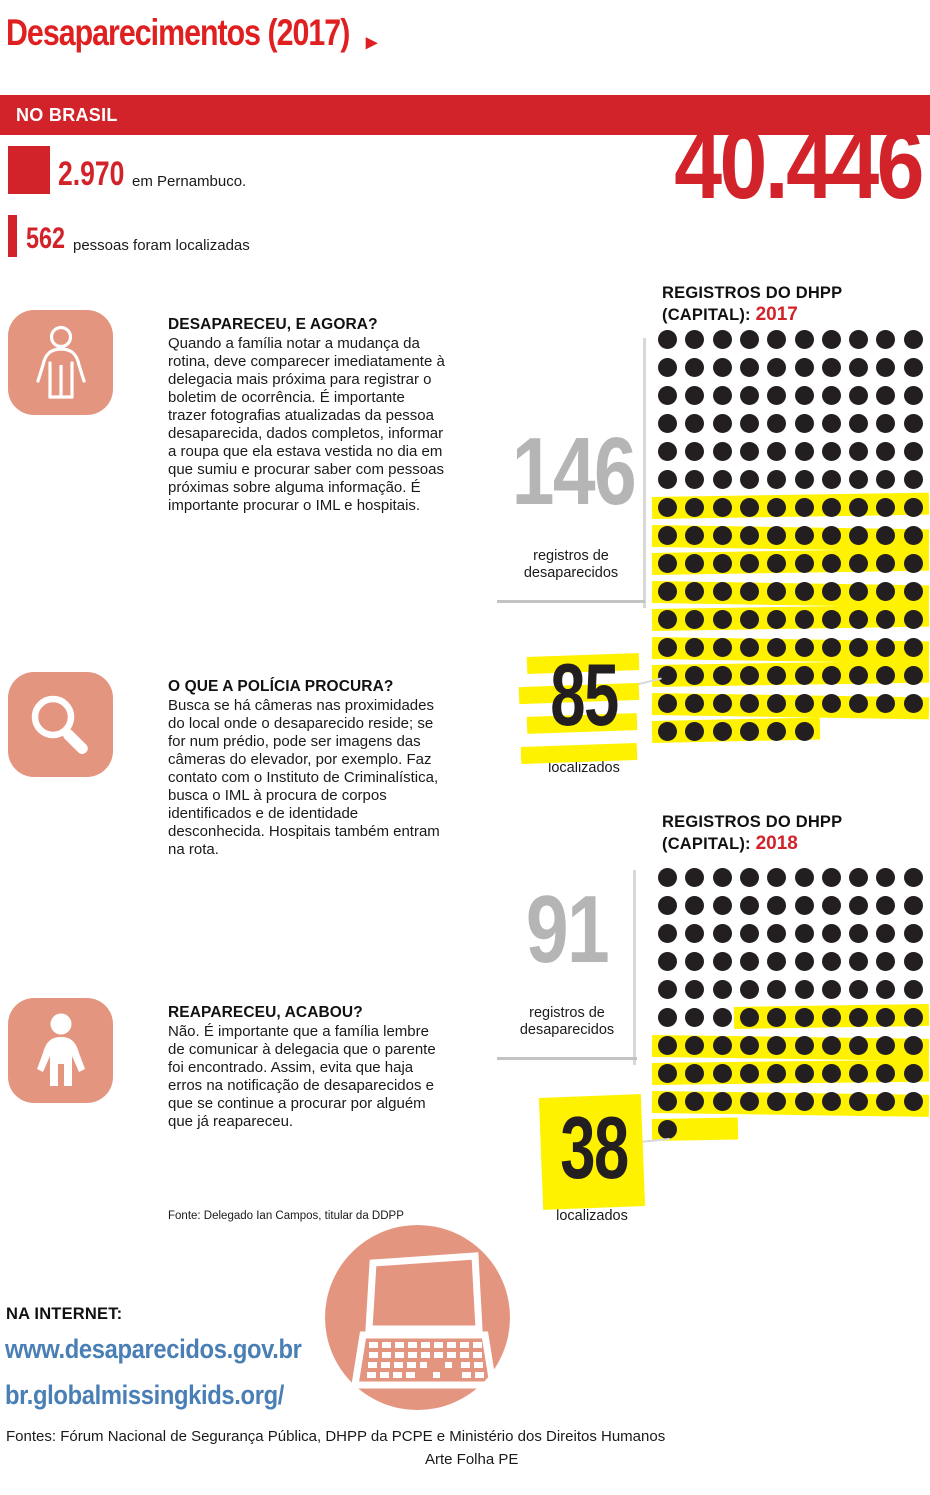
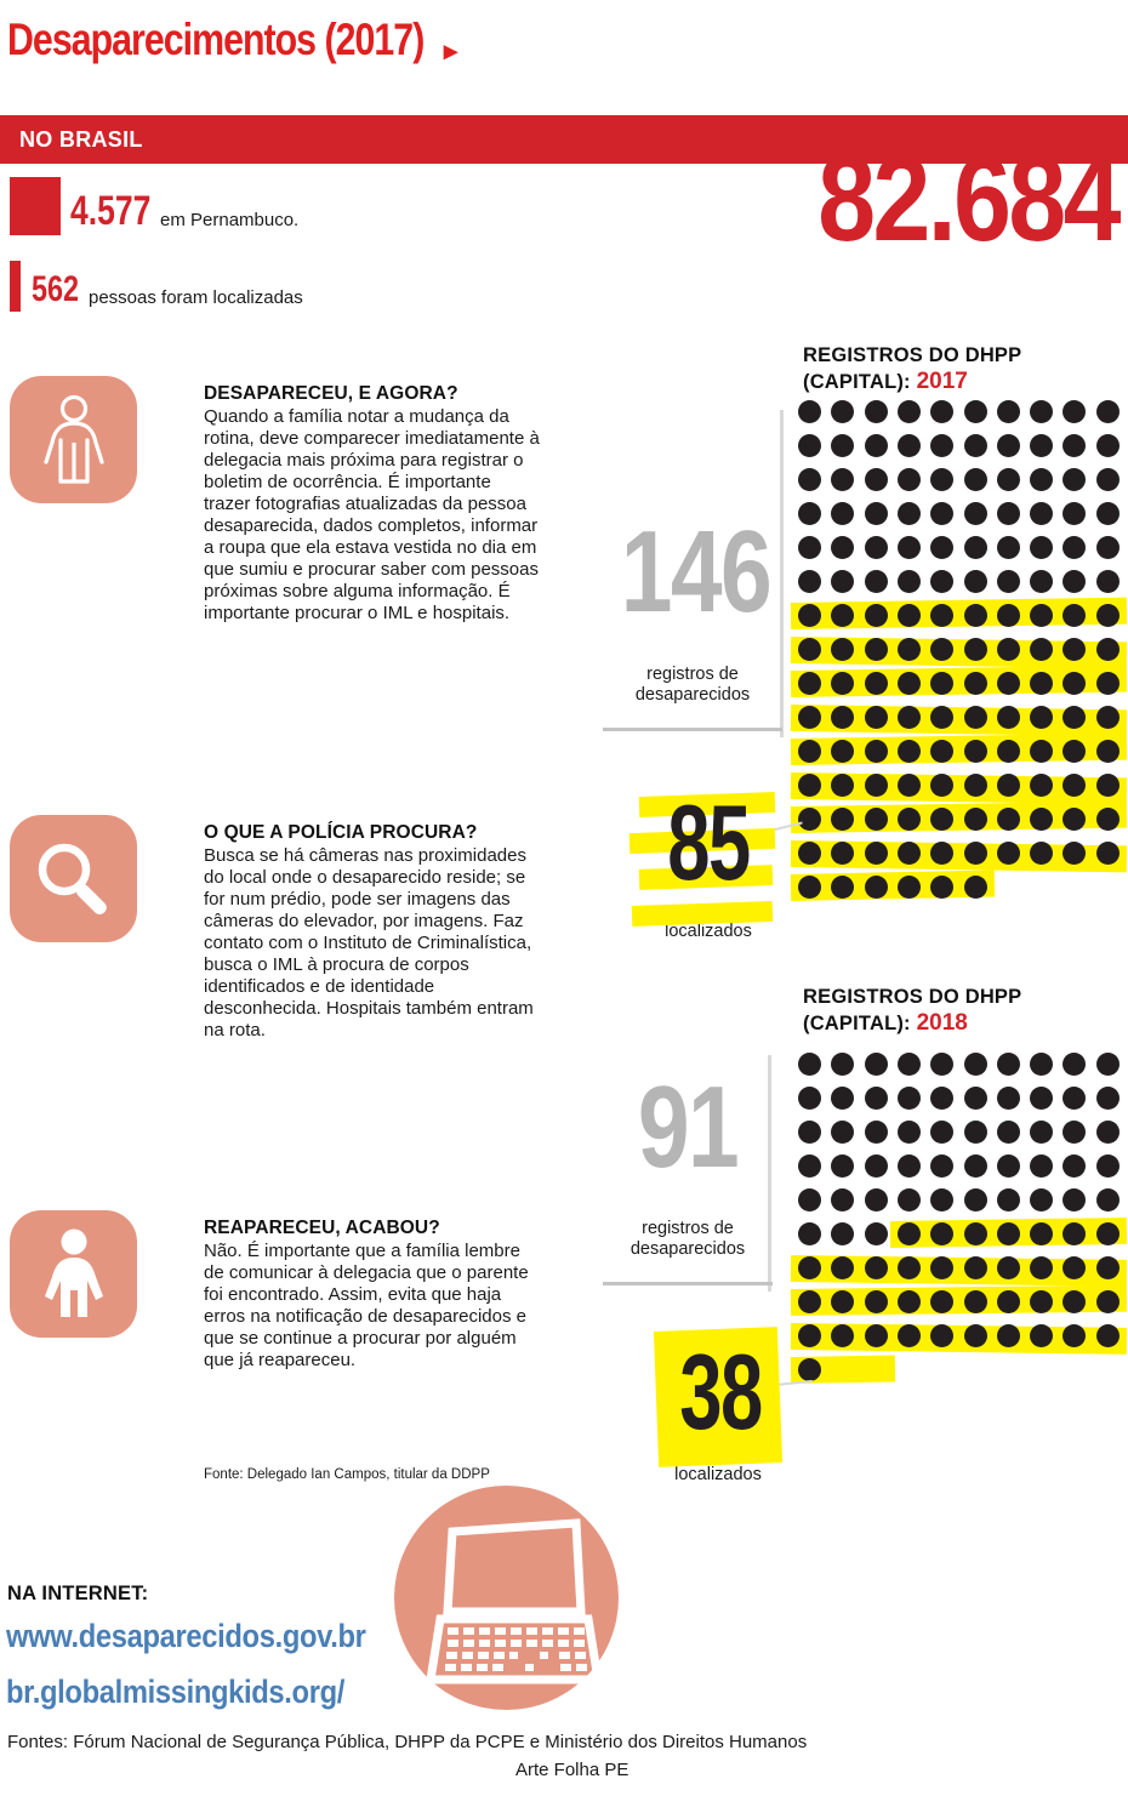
  Desaparecimentos (2017)
  ▸
  NO BRASIL
- 40.446
+ 82.684
- 2.970
+ 4.577
  em Pernambuco.
  562
  pessoas foram localizadas
  DESAPARECEU, E AGORA?
  Quando a família notar a mudança da rotina, deve comparecer imediatamente à delegacia mais próxima para registrar o boletim de ocorrência. É importante trazer fotografias atualizadas da pessoa desaparecida, dados completos, informar a roupa que ela estava vestida no dia em que sumiu e procurar saber com pessoas próximas sobre alguma informação. É importante procurar o IML e hospitais.
  O QUE A POLÍCIA PROCURA?
- Busca se há câmeras nas proximidades do local onde o desaparecido reside; se for num prédio, pode ser imagens das câmeras do elevador, por exemplo. Faz contato com o Instituto de Criminalística, busca o IML à procura de corpos identificados e de identidade desconhecida. Hospitais também entram na rota.
+ Busca se há câmeras nas proximidades do local onde o desaparecido reside; se for num prédio, pode ser imagens das câmeras do elevador, por imagens. Faz contato com o Instituto de Criminalística, busca o IML à procura de corpos identificados e de identidade desconhecida. Hospitais também entram na rota.
  REAPARECEU, ACABOU?
  Não. É importante que a família lembre de comunicar à delegacia que o parente foi encontrado. Assim, evita que haja erros na notificação de desaparecidos e que se continue a procurar por alguém que já reapareceu.
  Fonte: Delegado Ian Campos, titular da DDPP
  REGISTROS DO DHPP (CAPITAL): 2017
  146
  registros de
  desaparecidos
  85
  localizados
  REGISTROS DO DHPP (CAPITAL): 2018
  91
  registros de
  desaparecidos
  38
  localizados
  NA INTERNET:
  www.desaparecidos.gov.br
  br.globalmissingkids.org/
  Fontes: Fórum Nacional de Segurança Pública, DHPP da PCPE e Ministério dos Direitos Humanos
  Arte Folha PE
